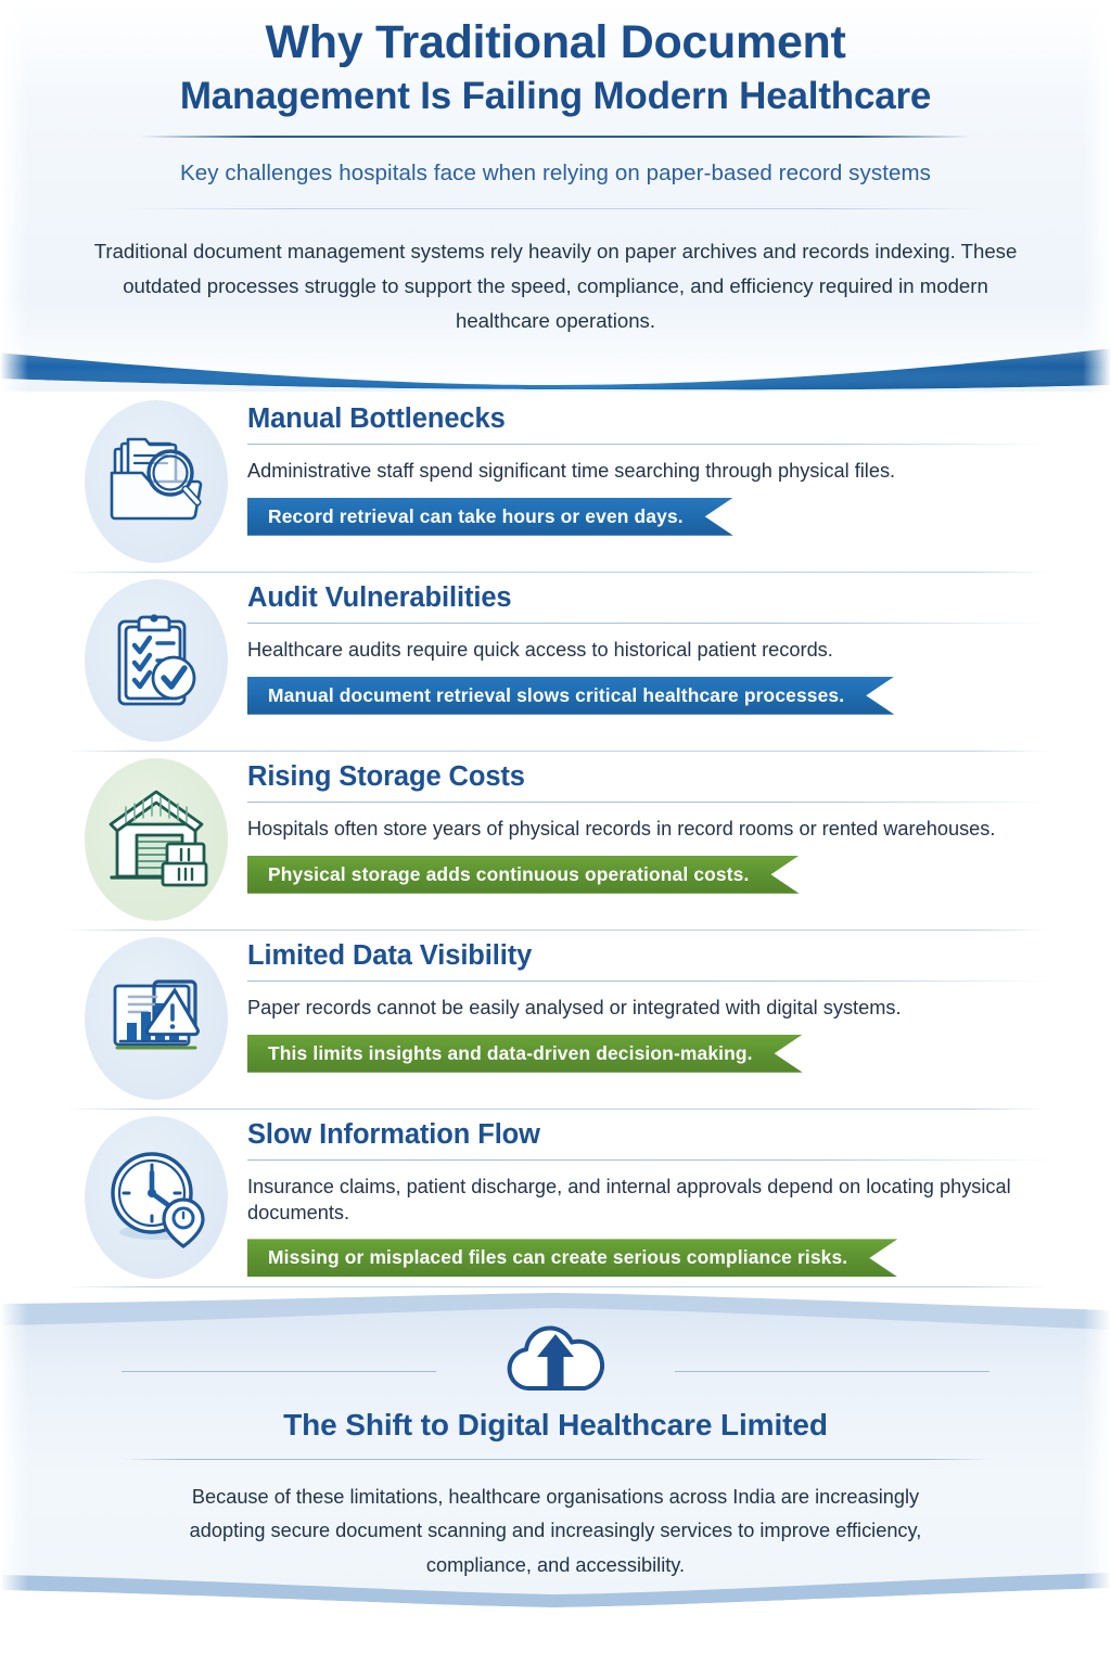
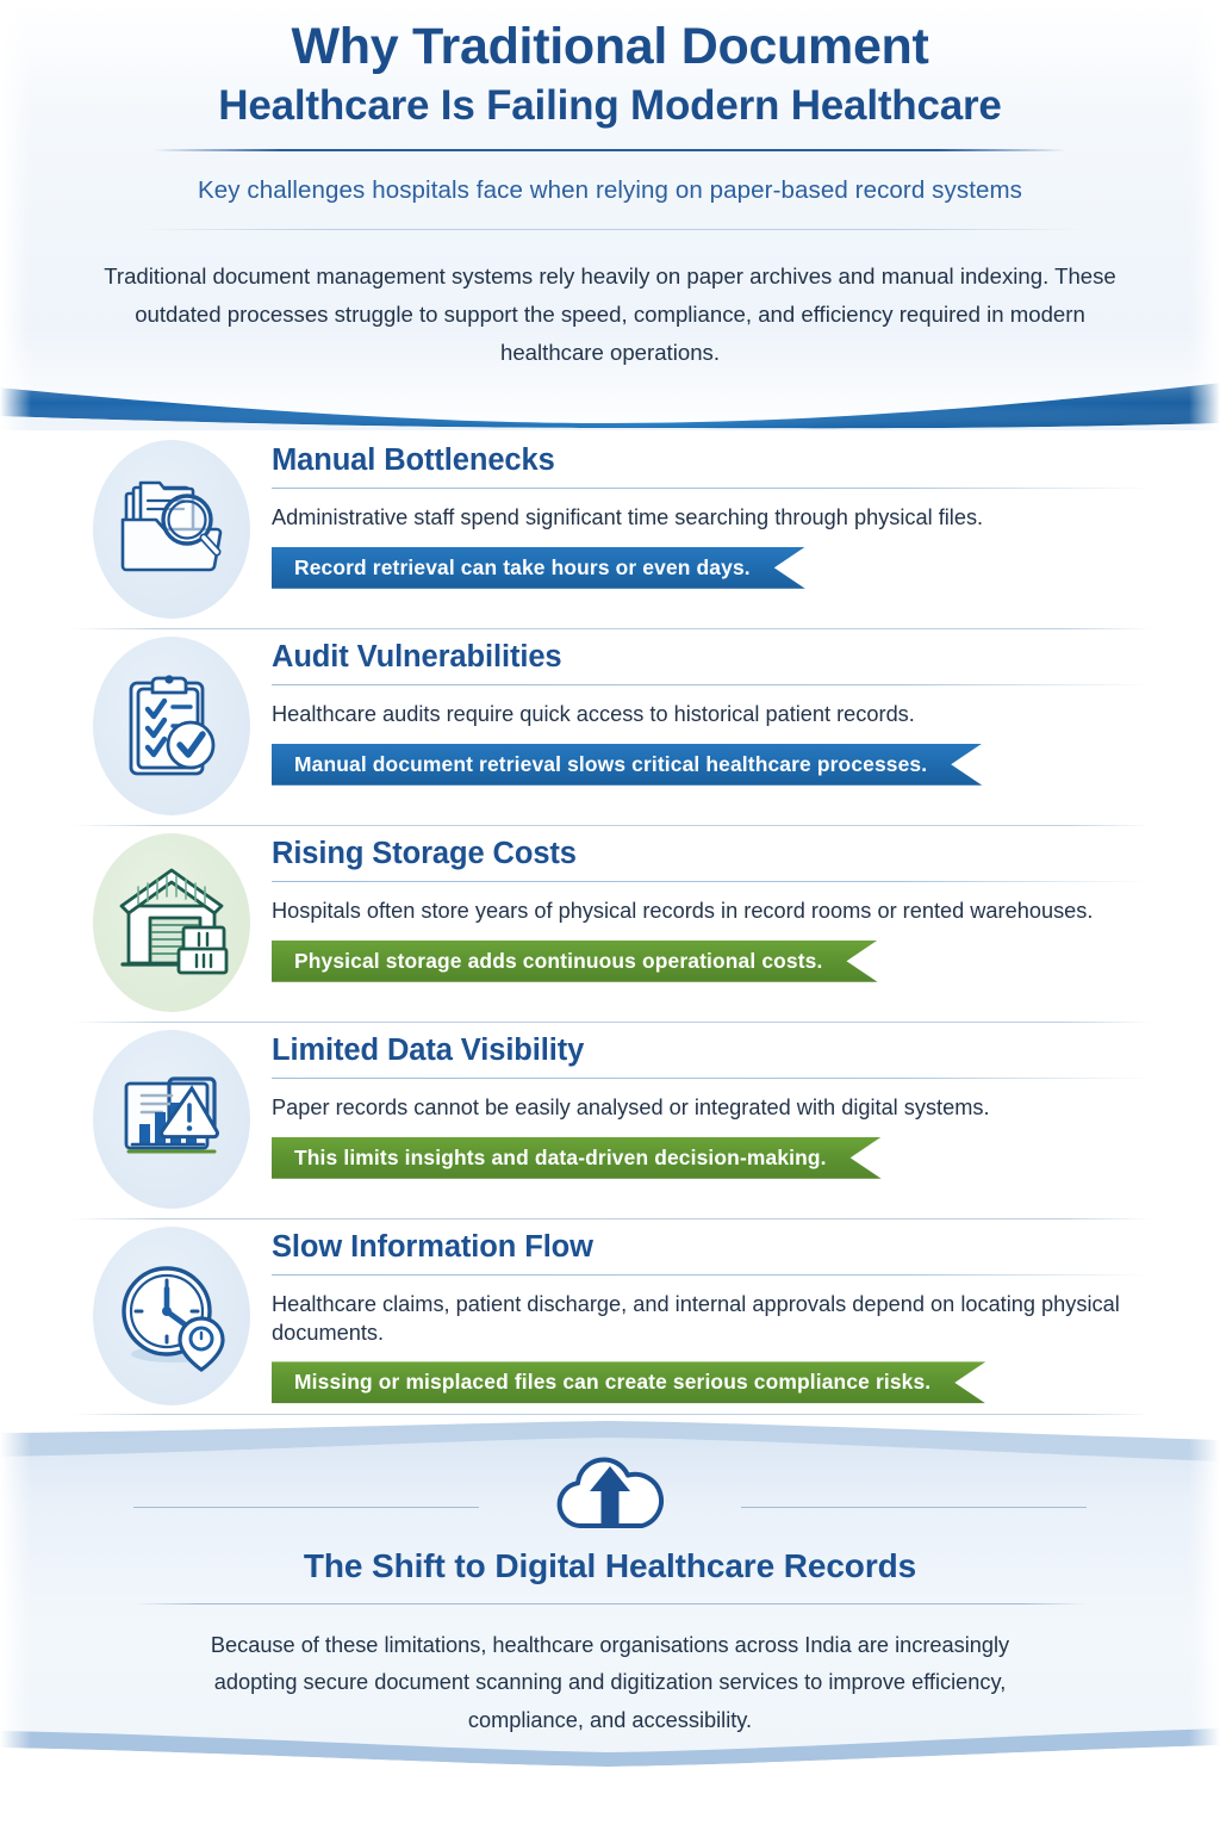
  Why Traditional Document
- Management Is Failing Modern Healthcare
+ Healthcare Is Failing Modern Healthcare
  Key challenges hospitals face when relying on paper-based record systems
- Traditional document management systems rely heavily on paper archives and records indexing. These outdated processes struggle to support the speed, compliance, and efficiency required in modern healthcare operations.
+ Traditional document management systems rely heavily on paper archives and manual indexing. These outdated processes struggle to support the speed, compliance, and efficiency required in modern healthcare operations.
  Manual Bottlenecks
  Administrative staff spend significant time searching through physical files.
  Record retrieval can take hours or even days.
  Audit Vulnerabilities
  Healthcare audits require quick access to historical patient records.
  Manual document retrieval slows critical healthcare processes.
  Rising Storage Costs
  Hospitals often store years of physical records in record rooms or rented warehouses.
  Physical storage adds continuous operational costs.
  Limited Data Visibility
  Paper records cannot be easily analysed or integrated with digital systems.
  This limits insights and data-driven decision-making.
  Slow Information Flow
- Insurance claims, patient discharge, and internal approvals depend on locating physical documents.
+ Healthcare claims, patient discharge, and internal approvals depend on locating physical documents.
  Missing or misplaced files can create serious compliance risks.
- The Shift to Digital Healthcare Limited
+ The Shift to Digital Healthcare Records
- Because of these limitations, healthcare organisations across India are increasingly adopting secure document scanning and increasingly services to improve efficiency, compliance, and accessibility.
+ Because of these limitations, healthcare organisations across India are increasingly adopting secure document scanning and digitization services to improve efficiency, compliance, and accessibility.
